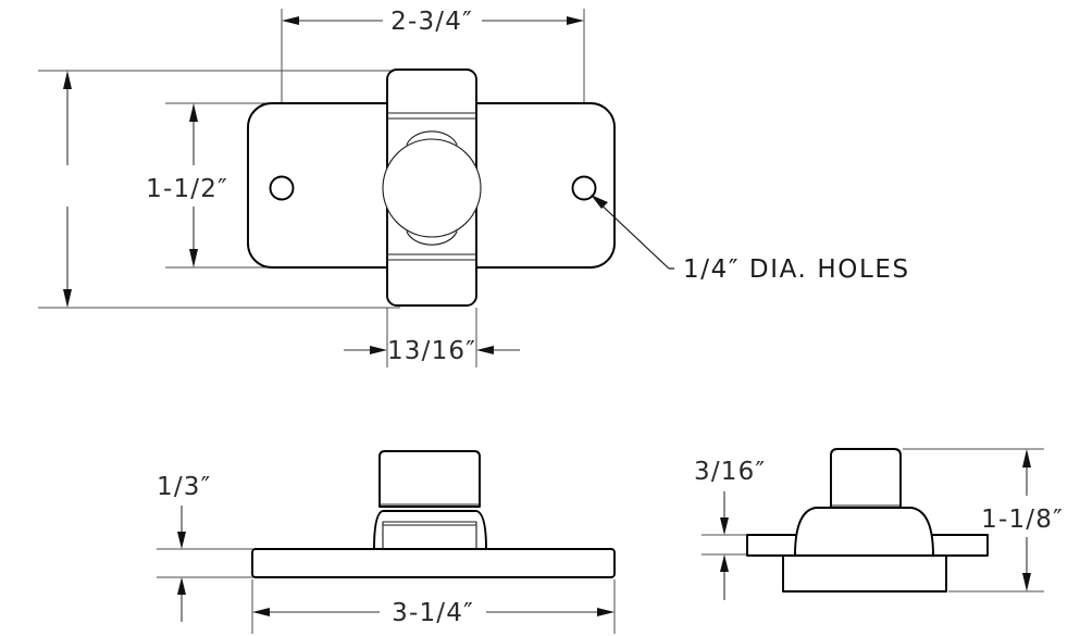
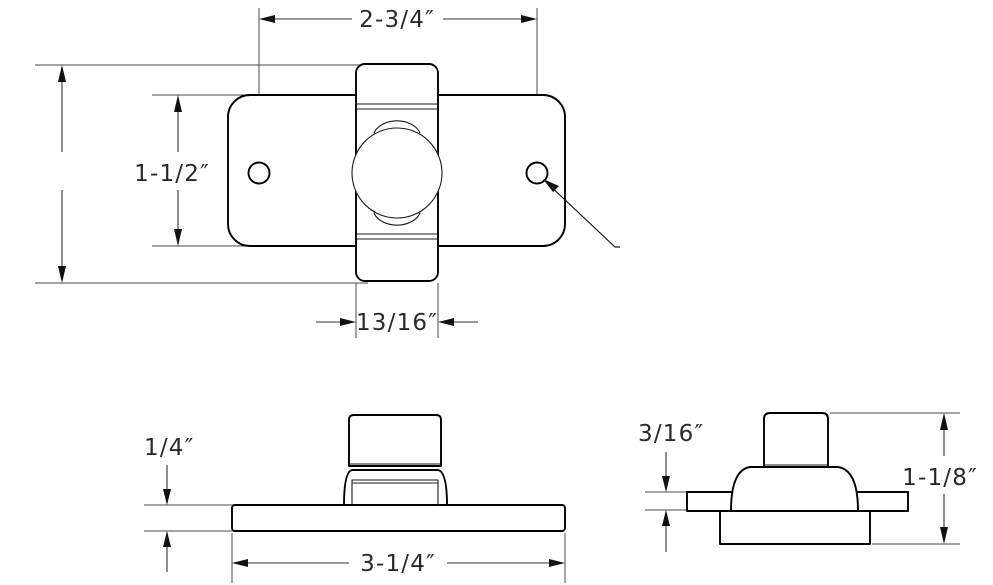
  2-3/4″
  1-1/2″
  13/16″
- 1/4″ DIA. HΟLES
- 1/3″
+ 1/4″
  3-1/4″
  3/16″
  1-1/8″
